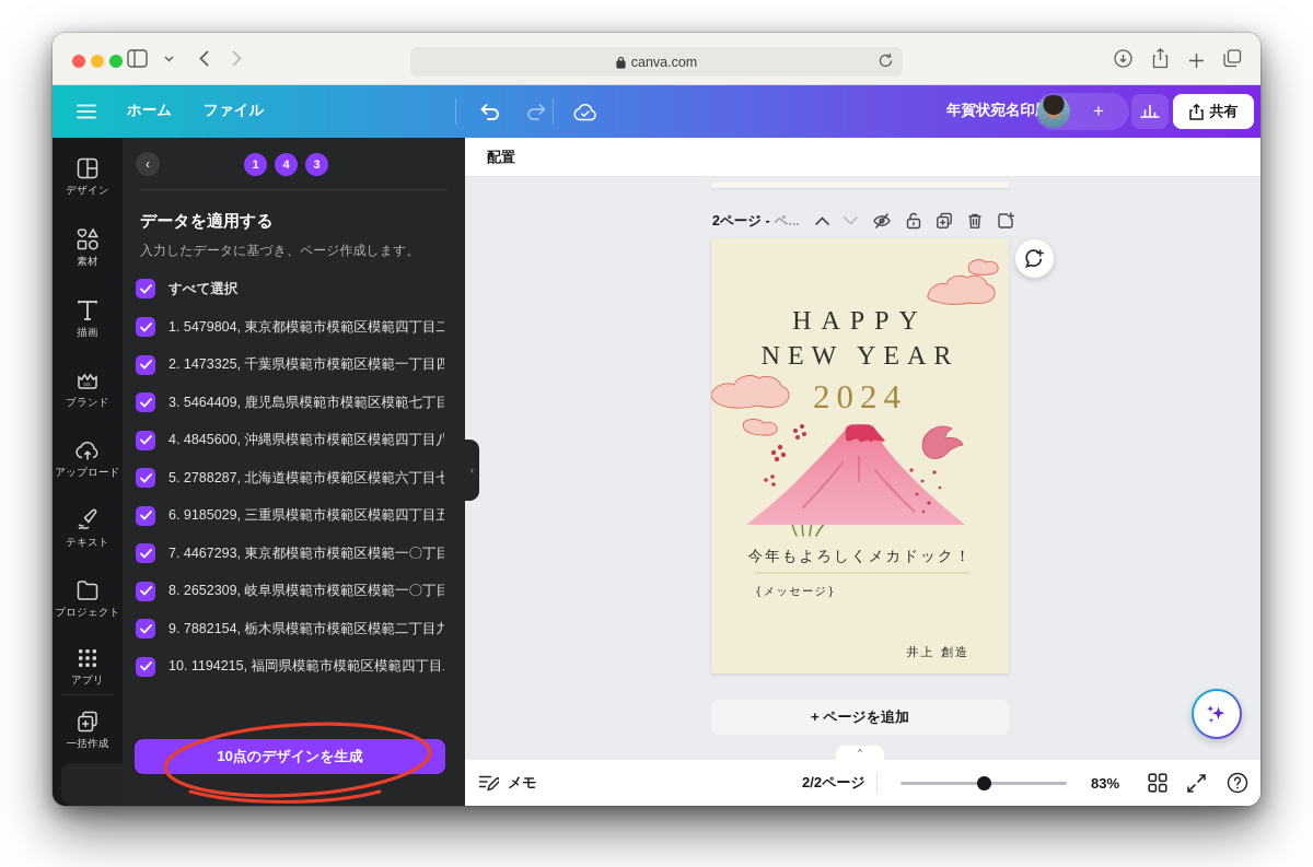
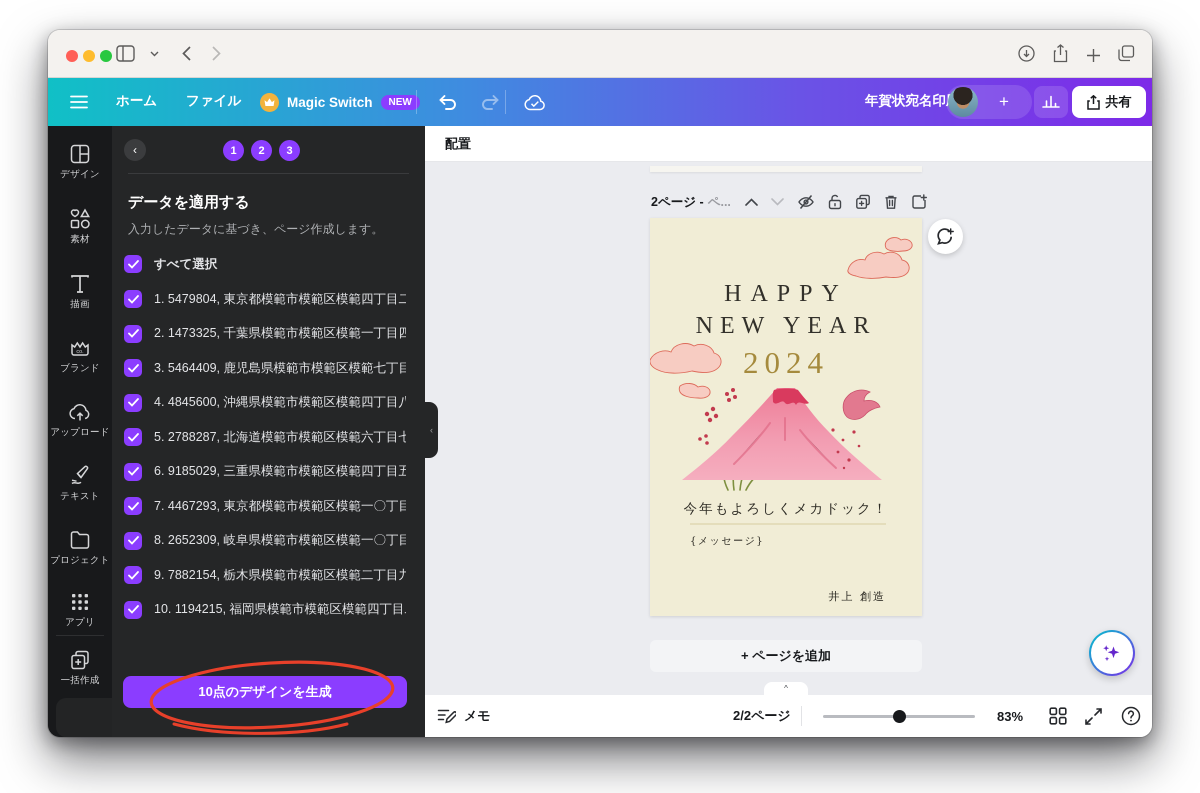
- canva.com
  ホーム
  ファイル
+ Magic Switch
+ NEW
  年賀状宛名印
  +
  共有
  デザイン
  素材
  描画
  ブランド
  アップロード
  テキスト
  プロジェクト
  アプリ
  一括作成
  ‹
  1
- 4
+ 2
  3
  データを適用する
  入力したデータに基づき、ページ作成します。
  すべて選択
  1. 5479804, 東京都模範市模範区模範四丁目二
  2. 1473325, 千葉県模範市模範区模範一丁目四
  3. 5464409, 鹿児島県模範市模範区模範七丁目
  4. 4845600, 沖縄県模範市模範区模範四丁目八
  5. 2788287, 北海道模範市模範区模範六丁目七
  6. 9185029, 三重県模範市模範区模範四丁目五
  7. 4467293, 東京都模範市模範区模範一〇丁目
  8. 2652309, 岐阜県模範市模範区模範一〇丁目
  9. 7882154, 栃木県模範市模範区模範二丁目九
  10. 1194215, 福岡県模範市模範区模範四丁目
  10点のデザインを生成
  ‹
  配置
  2ページ -
  ペ...
  HAPPY
  NEW YEAR
  2024
  今年もよろしくメカドック！
  {メッセージ}
  井上 創造
  + ページを追加
  ^
  メモ
  2/2ページ
  83%
